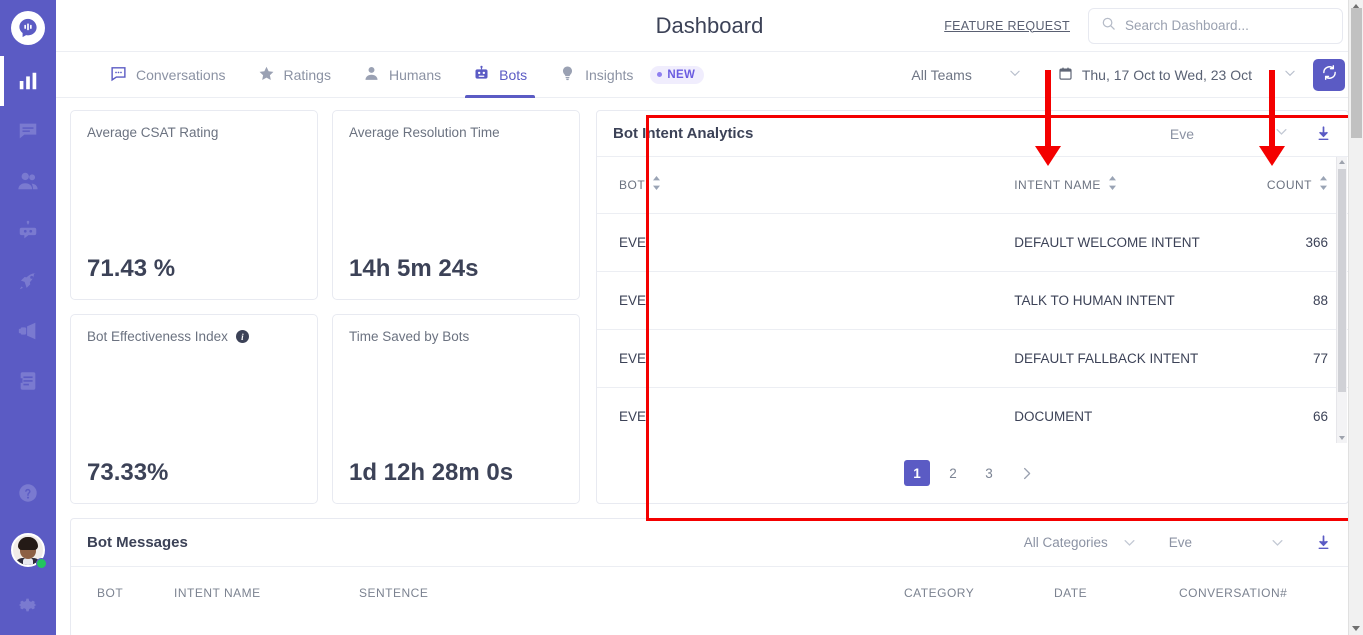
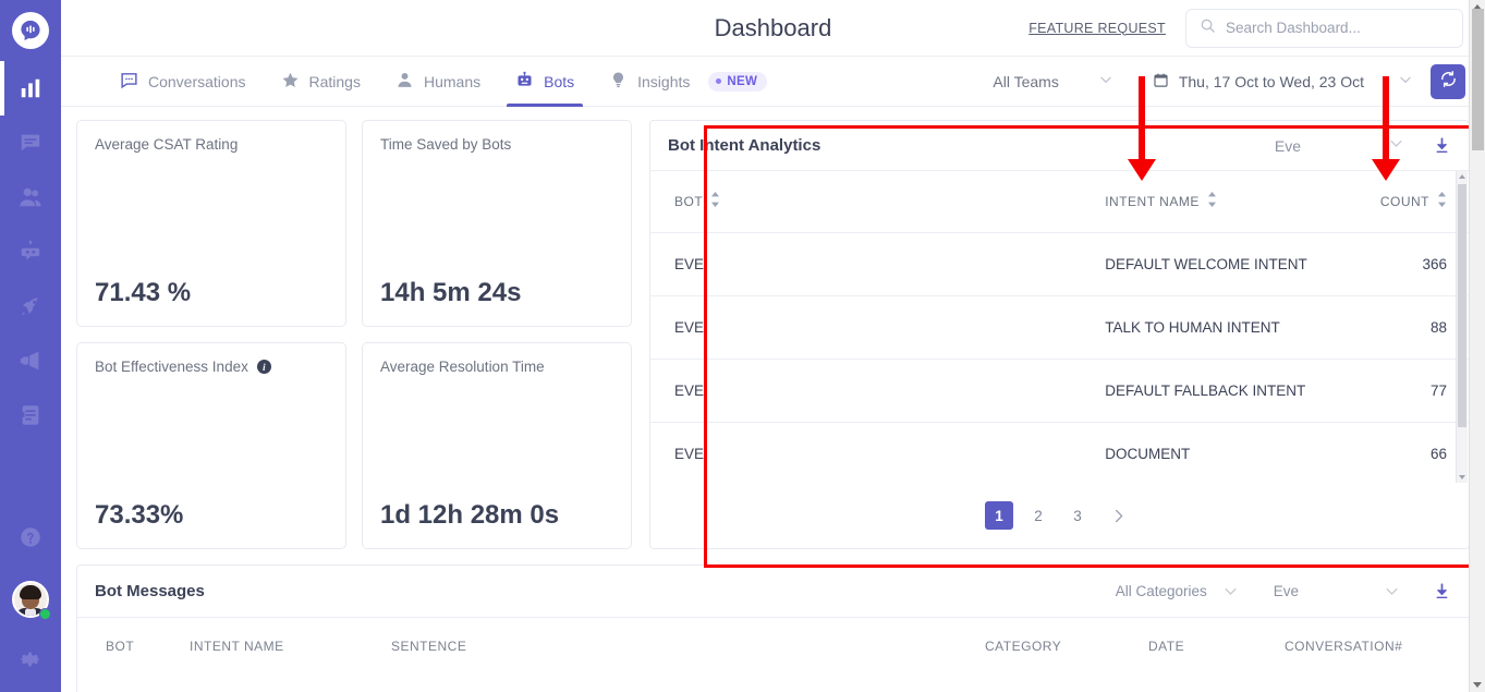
  Dashboard
  FEATURE REQUEST
  Search Dashboard...
  Conversations
  Ratings
  Humans
  Bots
  Insights
  NEW
  All Teams
  Thu, 17 Oct to Wed, 23 Oct
  Average CSAT Rating
  71.43 %
- Average Resolution Time
+ Time Saved by Bots
  14h 5m 24s
  Bot Effectiveness Index
  i
  73.33%
- Time Saved by Bots
+ Average Resolution Time
  1d 12h 28m 0s
  Bot Intent Analytics
  Eve
  BOT	INTENT NAME	COUNT
  EVE	DEFAULT WELCOME INTENT	366
  EVE	TALK TO HUMAN INTENT	88
  EVE	DEFAULT FALLBACK INTENT	77
  EVE	DOCUMENT	66
  1
  2
  3
  Bot Messages
  All Categories
  Eve
  BOT
  INTENT NAME
  SENTENCE
  CATEGORY
  DATE
  CONVERSATION#
